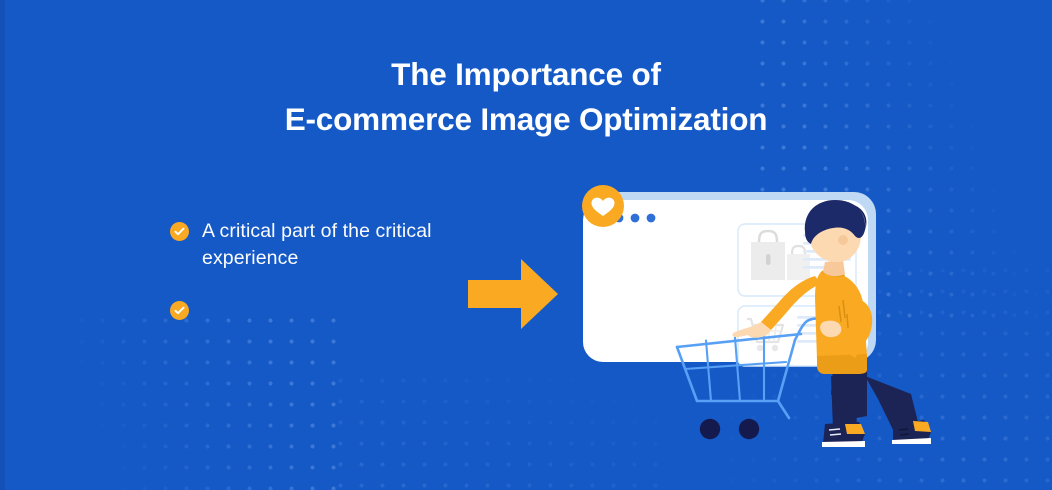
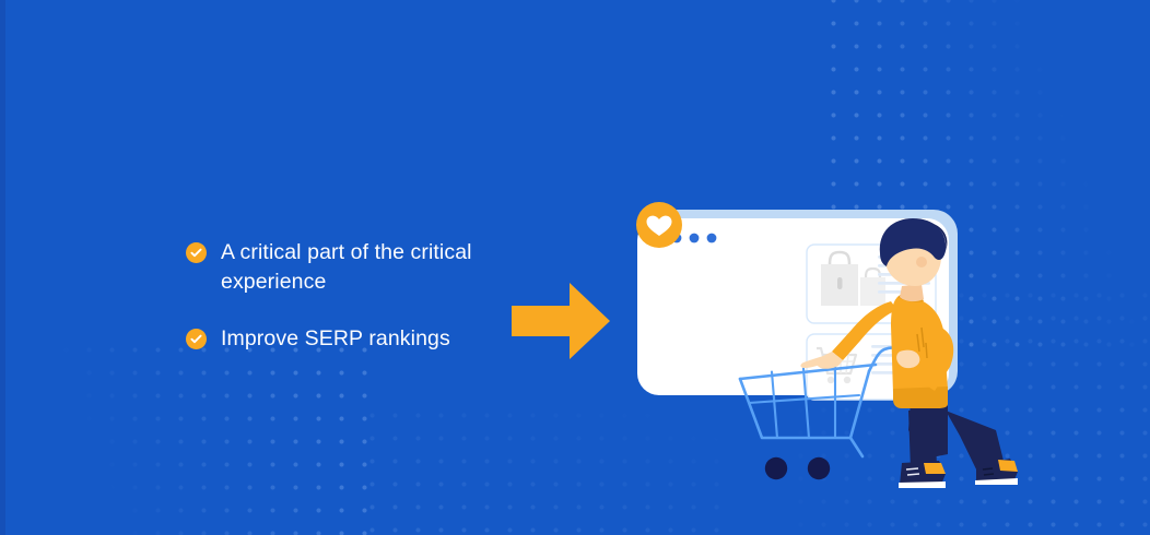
- The Importance of
- E-commerce Image Optimization
  A critical part of the critical experience
+ Improve SERP rankings
